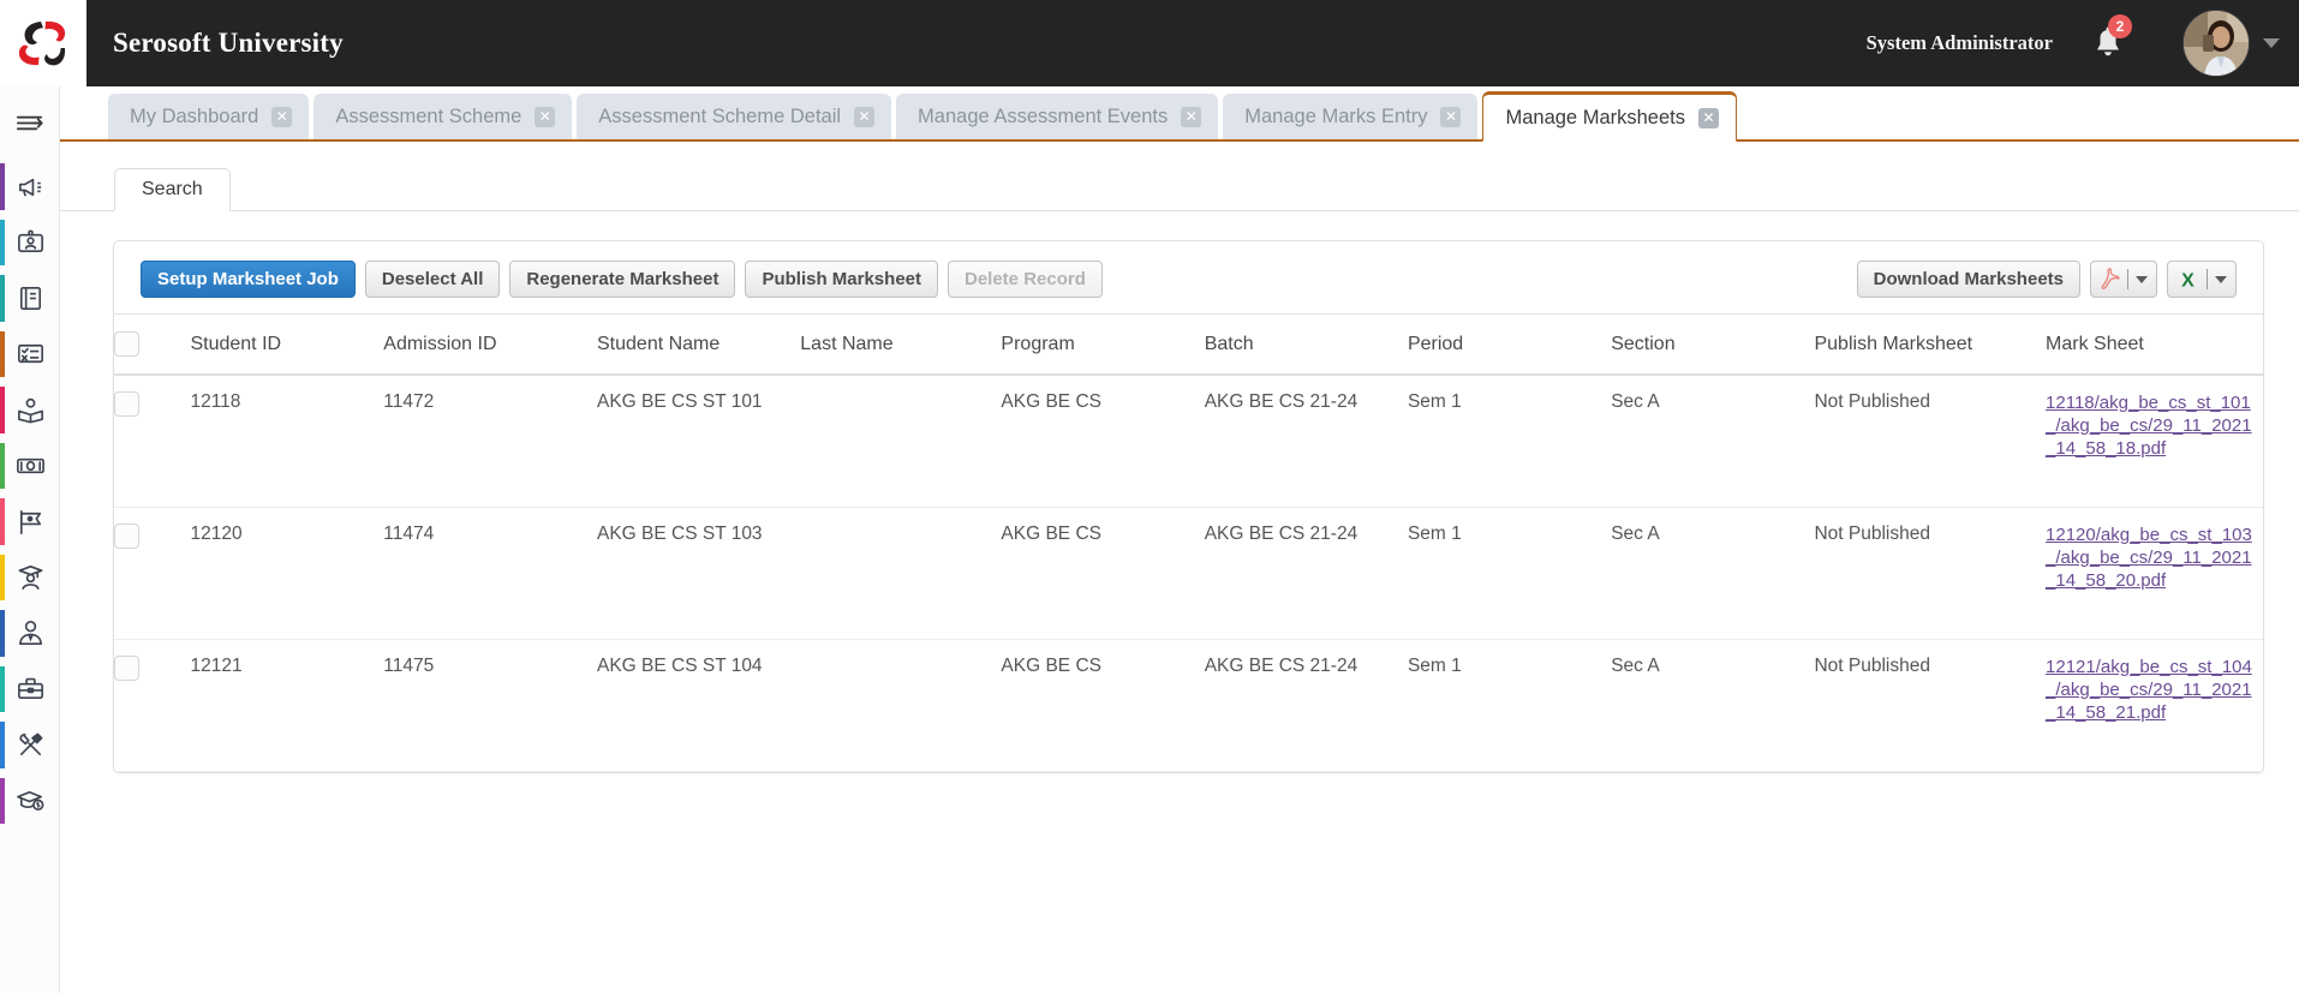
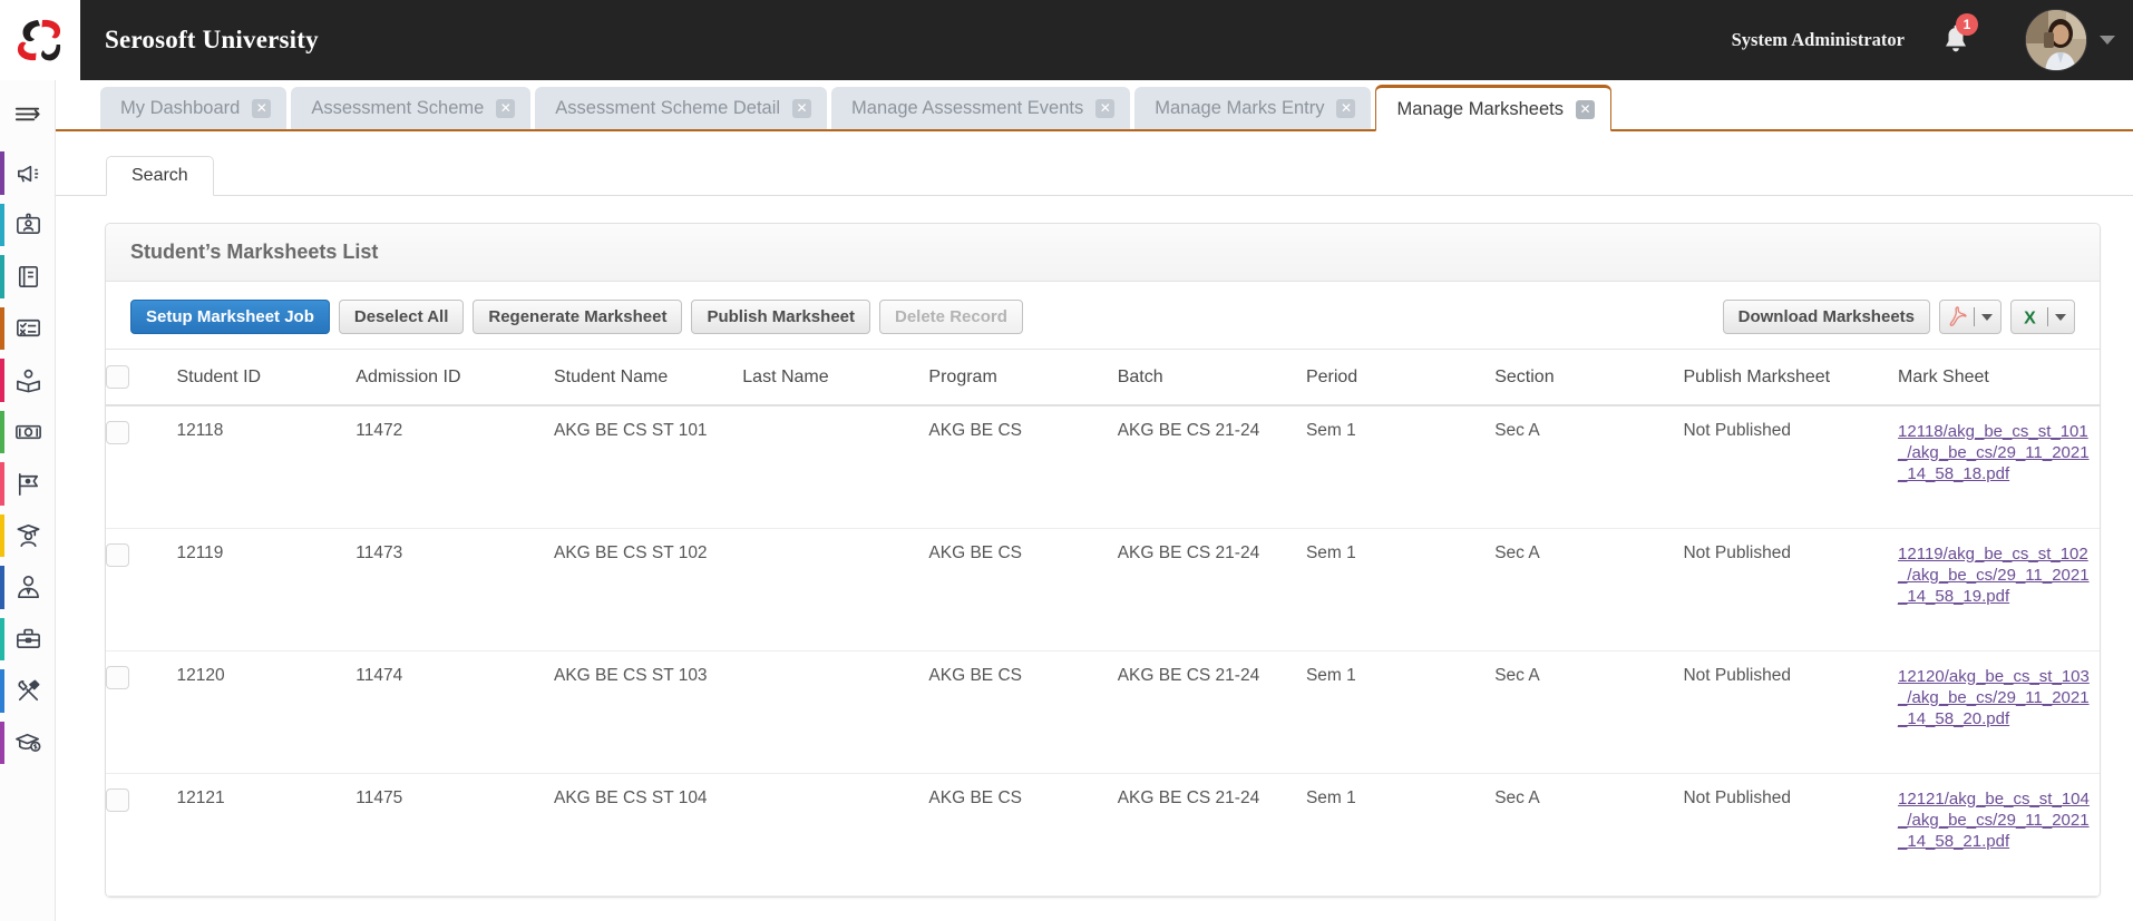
  Serosoft University
  System Administrator
- 2
+ 1
  My Dashboard
  ✕
  Assessment Scheme
  ✕
  Assessment Scheme Detail
  ✕
  Manage Assessment Events
  ✕
  Manage Marks Entry
  ✕
  Manage Marksheets
  ✕
  Search
+ Student’s Marksheets List
  Setup Marksheet Job
  Deselect All
  Regenerate Marksheet
  Publish Marksheet
  Delete Record
  Download Marksheets
  X
  	Student ID	Admission ID	Student Name	Last Name	Program	Batch	Period	Section	Publish Marksheet	Mark Sheet
  	12118	11472	AKG BE CS ST 101		AKG BE CS	AKG BE CS 21-24	Sem 1	Sec A	Not Published	12118/akg_be_cs_st_101_/akg_be_cs/29_11_2021_14_58_18.pdf
+ 	12119	11473	AKG BE CS ST 102		AKG BE CS	AKG BE CS 21-24	Sem 1	Sec A	Not Published	12119/akg_be_cs_st_102_/akg_be_cs/29_11_2021_14_58_19.pdf
  	12120	11474	AKG BE CS ST 103		AKG BE CS	AKG BE CS 21-24	Sem 1	Sec A	Not Published	12120/akg_be_cs_st_103_/akg_be_cs/29_11_2021_14_58_20.pdf
  	12121	11475	AKG BE CS ST 104		AKG BE CS	AKG BE CS 21-24	Sem 1	Sec A	Not Published	12121/akg_be_cs_st_104_/akg_be_cs/29_11_2021_14_58_21.pdf
